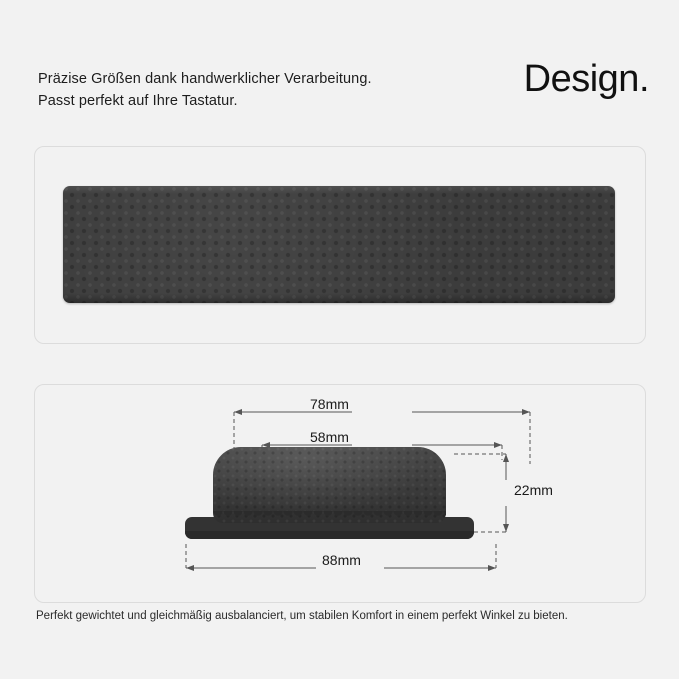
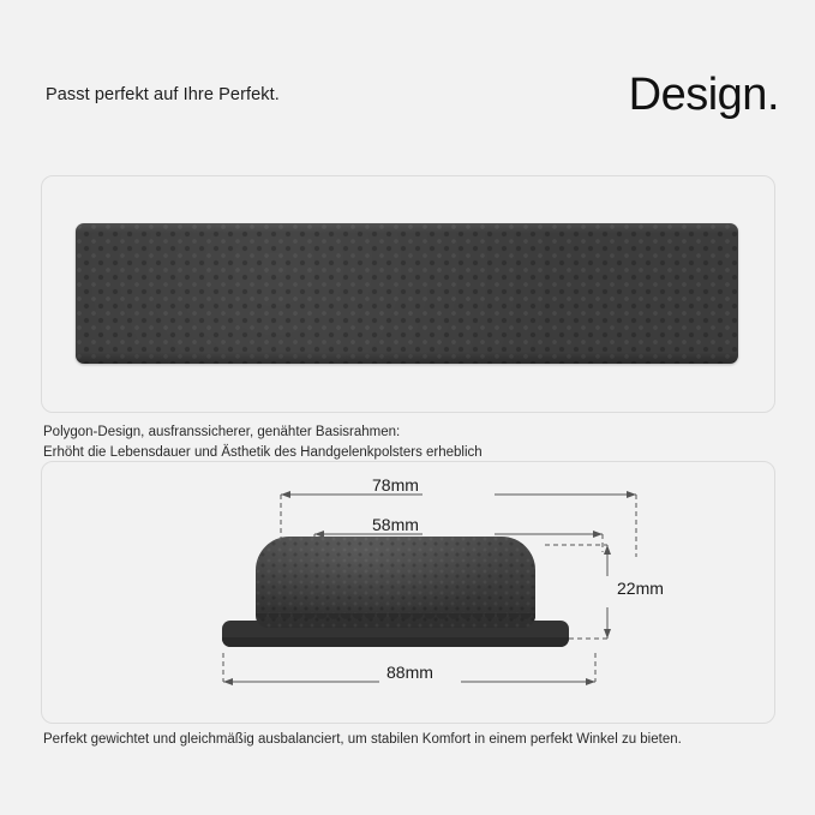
- Präzise Größen dank handwerklicher Verarbeitung.
- Passt perfekt auf Ihre Tastatur.
+ Passt perfekt auf Ihre Perfekt.
  Design.
+ Polygon-Design, ausfranssicherer, genähter Basisrahmen:
+ Erhöht die Lebensdauer und Ästhetik des Handgelenkpolsters erheblich
  78mm
  58mm
  88mm
  22mm
  Perfekt gewichtet und gleichmäßig ausbalanciert, um stabilen Komfort in einem perfekt Winkel zu bieten.
